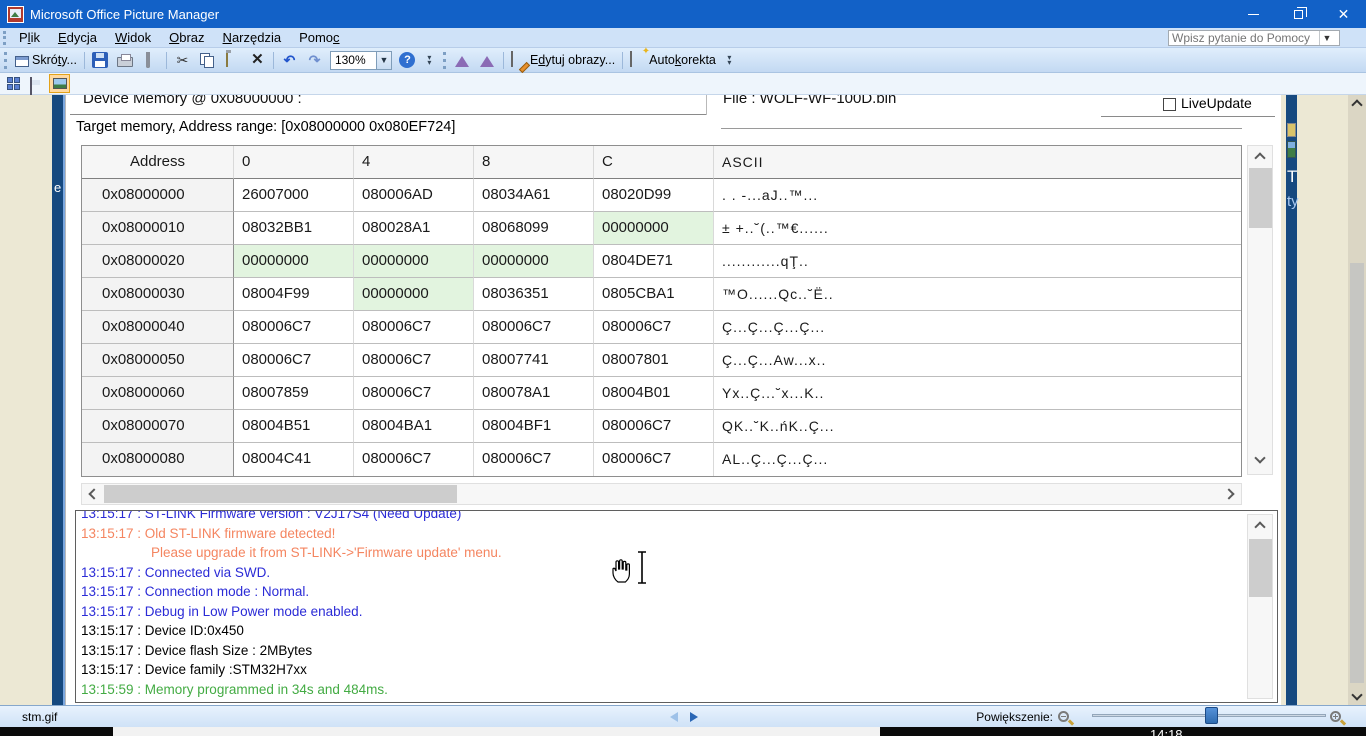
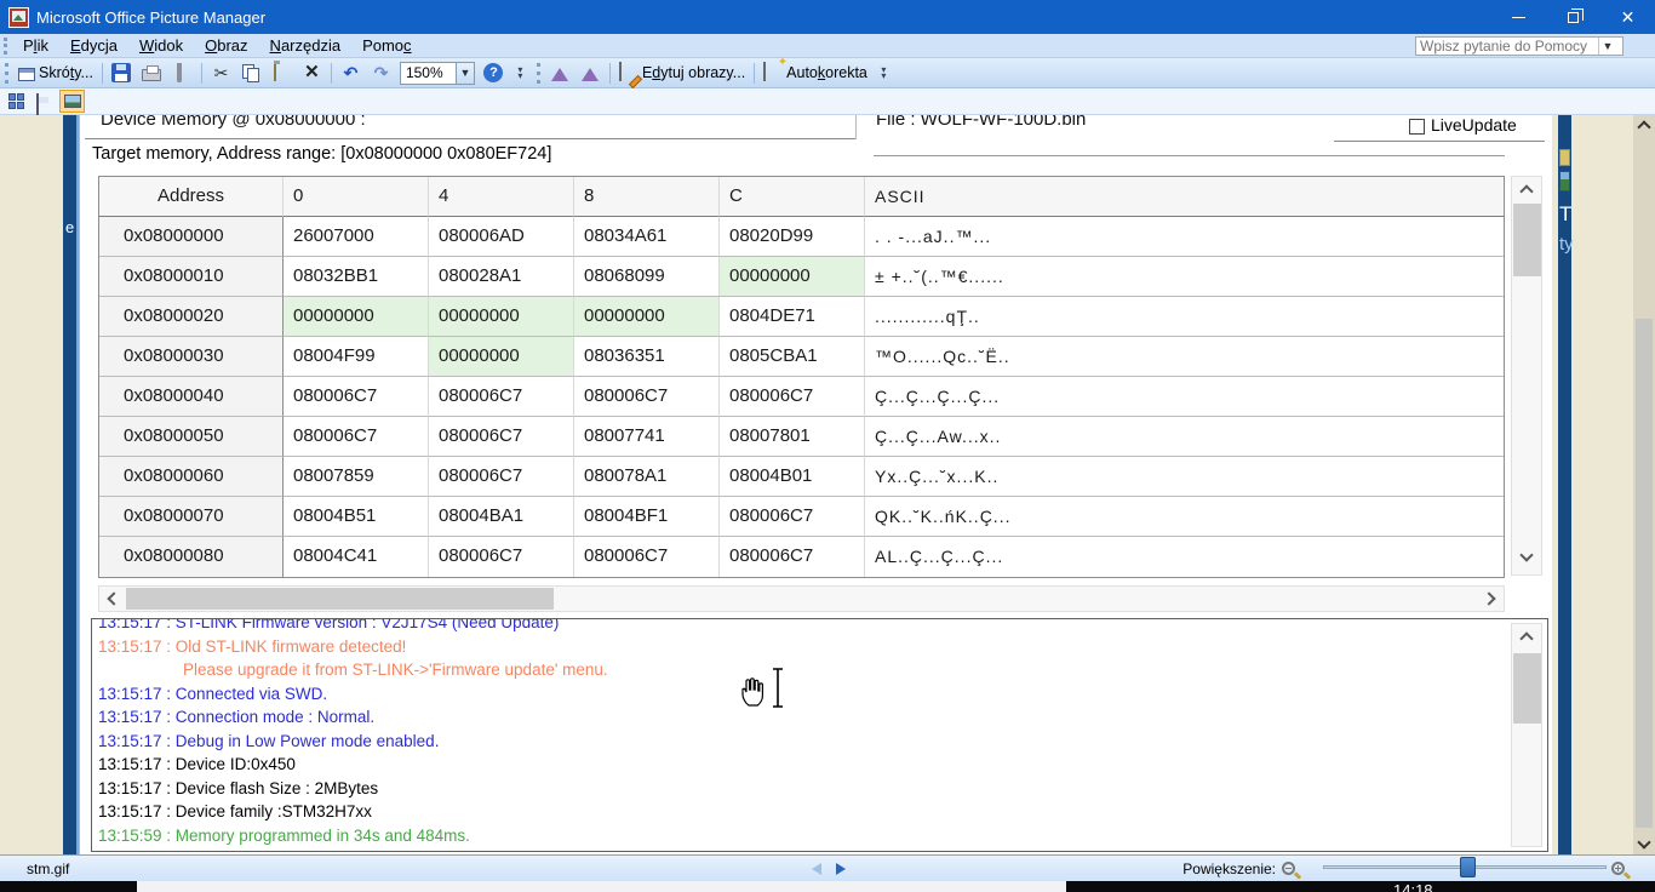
  Microsoft Office Picture Manager
  ✕
  Plik
  Edycja
  Widok
  Obraz
  Narzędzia
  Pomoc
  Wpisz pytanie do Pomocy
  ▼
  Skróty...
  ✂
  ✕
  ↶
  ↷
- 130%
+ 150%
  ▼
  ?
  ▾
  ▾
  Edytuj obrazy...
  Autokorekta
  ▾
  ▾
  e
  Device Memory @ 0x08000000 :
  File : WOLF-WF-100D.bin
  LiveUpdate
  Target memory, Address range: [0x08000000 0x080EF724]
  Address
  0
  4
  8
  C
  ASCII
  0x08000000
  26007000
  080006AD
  08034A61
  08020D99
  . . -...aJ..™...
  0x08000010
  08032BB1
  080028A1
  08068099
  00000000
  ± +..˘(..™€......
  0x08000020
  00000000
  00000000
  00000000
  0804DE71
  ............qŢ..
  0x08000030
  08004F99
  00000000
  08036351
  0805CBA1
  ™O......Qc..˘Ë..
  0x08000040
  080006C7
  080006C7
  080006C7
  080006C7
  Ç...Ç...Ç...Ç...
  0x08000050
  080006C7
  080006C7
  08007741
  08007801
  Ç...Ç...Aw...x..
  0x08000060
  08007859
  080006C7
  080078A1
  08004B01
  Yx..Ç...˘x...K..
  0x08000070
  08004B51
  08004BA1
  08004BF1
  080006C7
  QK..˘K..ńK..Ç...
  0x08000080
  08004C41
  080006C7
  080006C7
  080006C7
  AL..Ç...Ç...Ç...
  13:15:17 : ST-LINK Firmware version : V2J17S4 (Need Update)
  13:15:17 : Old ST-LINK firmware detected!
  Please upgrade it from ST-LINK->'Firmware update' menu.
  13:15:17 : Connected via SWD.
  13:15:17 : Connection mode : Normal.
  13:15:17 : Debug in Low Power mode enabled.
  13:15:17 : Device ID:0x450
  13:15:17 : Device flash Size : 2MBytes
  13:15:17 : Device family :STM32H7xx
  13:15:59 : Memory programmed in 34s and 484ms.
  T
  ty
  stm.gif
  Powiększenie:
  14:18
